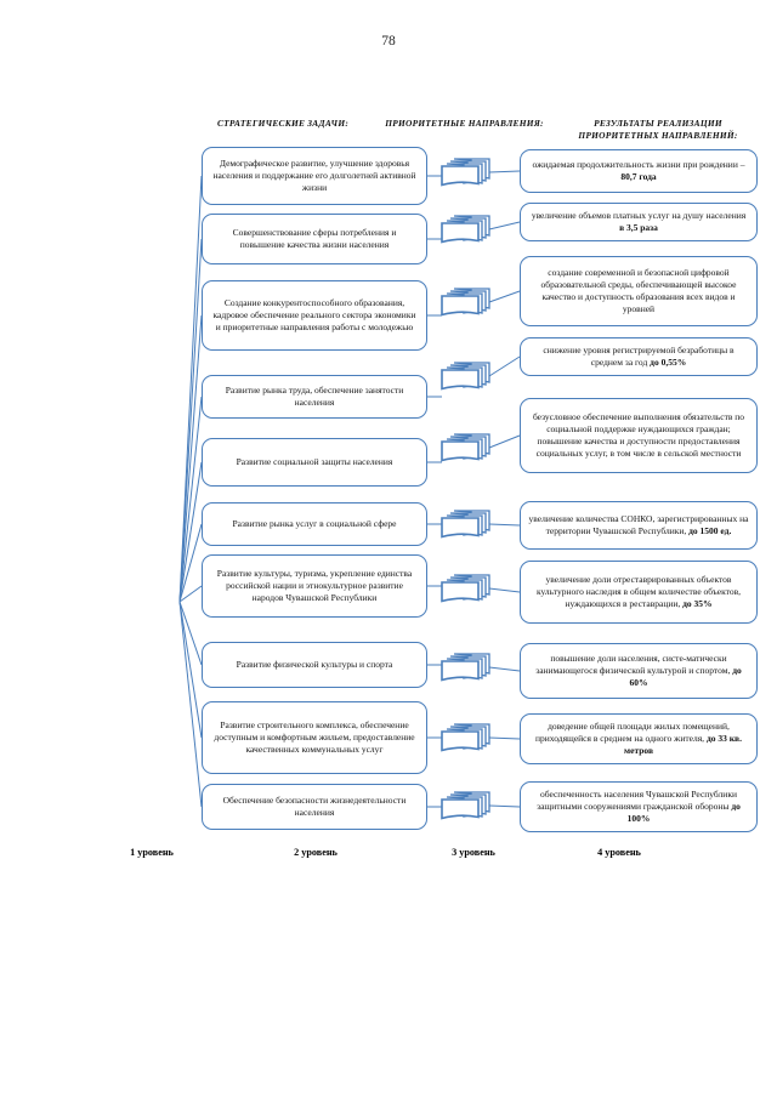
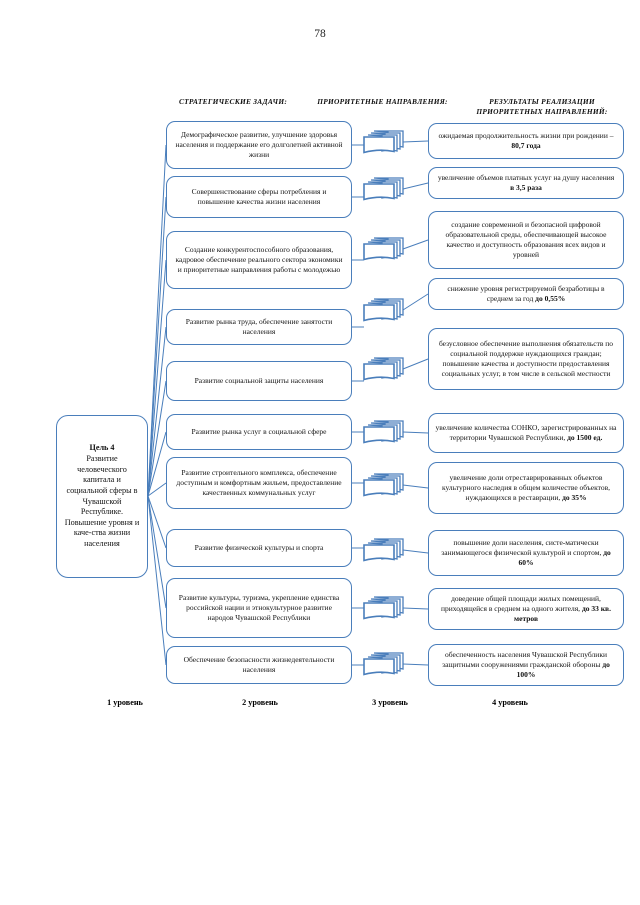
  78
  СТРАТЕГИЧЕСКИЕ ЗАДАЧИ:
  ПРИОРИТЕТНЫЕ НАПРАВЛЕНИЯ:
  РЕЗУЛЬТАТЫ РЕАЛИЗАЦИИ ПРИОРИТЕТНЫХ НАПРАВЛЕНИЙ:
+ Цель 4
+ Развитие человеческого капитала и социальной сферы в Чувашской Республике. Повышение уровня и каче-ства жизни населения
  Демографическое развитие, улучшение здоровья населения и поддержание его долголетней активной жизни
  Совершенствование сферы потребления и повышение качества жизни населения
  Создание конкурентоспособного образования, кадровое обеспечение реального сектора экономики и приоритетные направления работы с молодежью
  Развитие рынка труда, обеспечение занятости населения
  Развитие социальной защиты населения
  Развитие рынка услуг в социальной сфере
- Развитие культуры, туризма, укрепление единства российской нации и этнокультурное развитие народов Чувашской Республики
+ Развитие строительного комплекса, обеспечение доступным и комфортным жильем, предоставление качественных коммунальных услуг
  Развитие физической культуры и спорта
- Развитие строительного комплекса, обеспечение доступным и комфортным жильем, предоставление качественных коммунальных услуг
+ Развитие культуры, туризма, укрепление единства российской нации и этнокультурное развитие народов Чувашской Республики
  Обеспечение безопасности жизнедеятельности населения
  ожидаемая продолжительность жизни при рождении – 80,7 года
  увеличение объемов платных услуг на душу населения в 3,5 раза
  создание современной и безопасной цифровой образовательной среды, обеспечивающей высокое качество и доступность образования всех видов и уровней
  снижение уровня регистрируемой безработицы в среднем за год до 0,55%
  безусловное обеспечение выполнения обязательств по социальной поддержке нуждающихся граждан; повышение качества и доступности предоставления социальных услуг, в том числе в сельской местности
  увеличение количества СОНКО, зарегистрированных на территории Чувашской Республики, до 1500 ед.
  увеличение доли отреставрированных объектов культурного наследия в общем количестве объектов, нуждающихся в реставрации, до 35%
  повышение доли населения, систе-матически занимающегося физической культурой и спортом, до 60%
  доведение общей площади жилых помещений, приходящейся в среднем на одного жителя, до 33 кв. метров
  обеспеченность населения Чувашской Республики защитными сооружениями гражданской обороны до 100%
  1 уровень
  2 уровень
  3 уровень
  4 уровень
